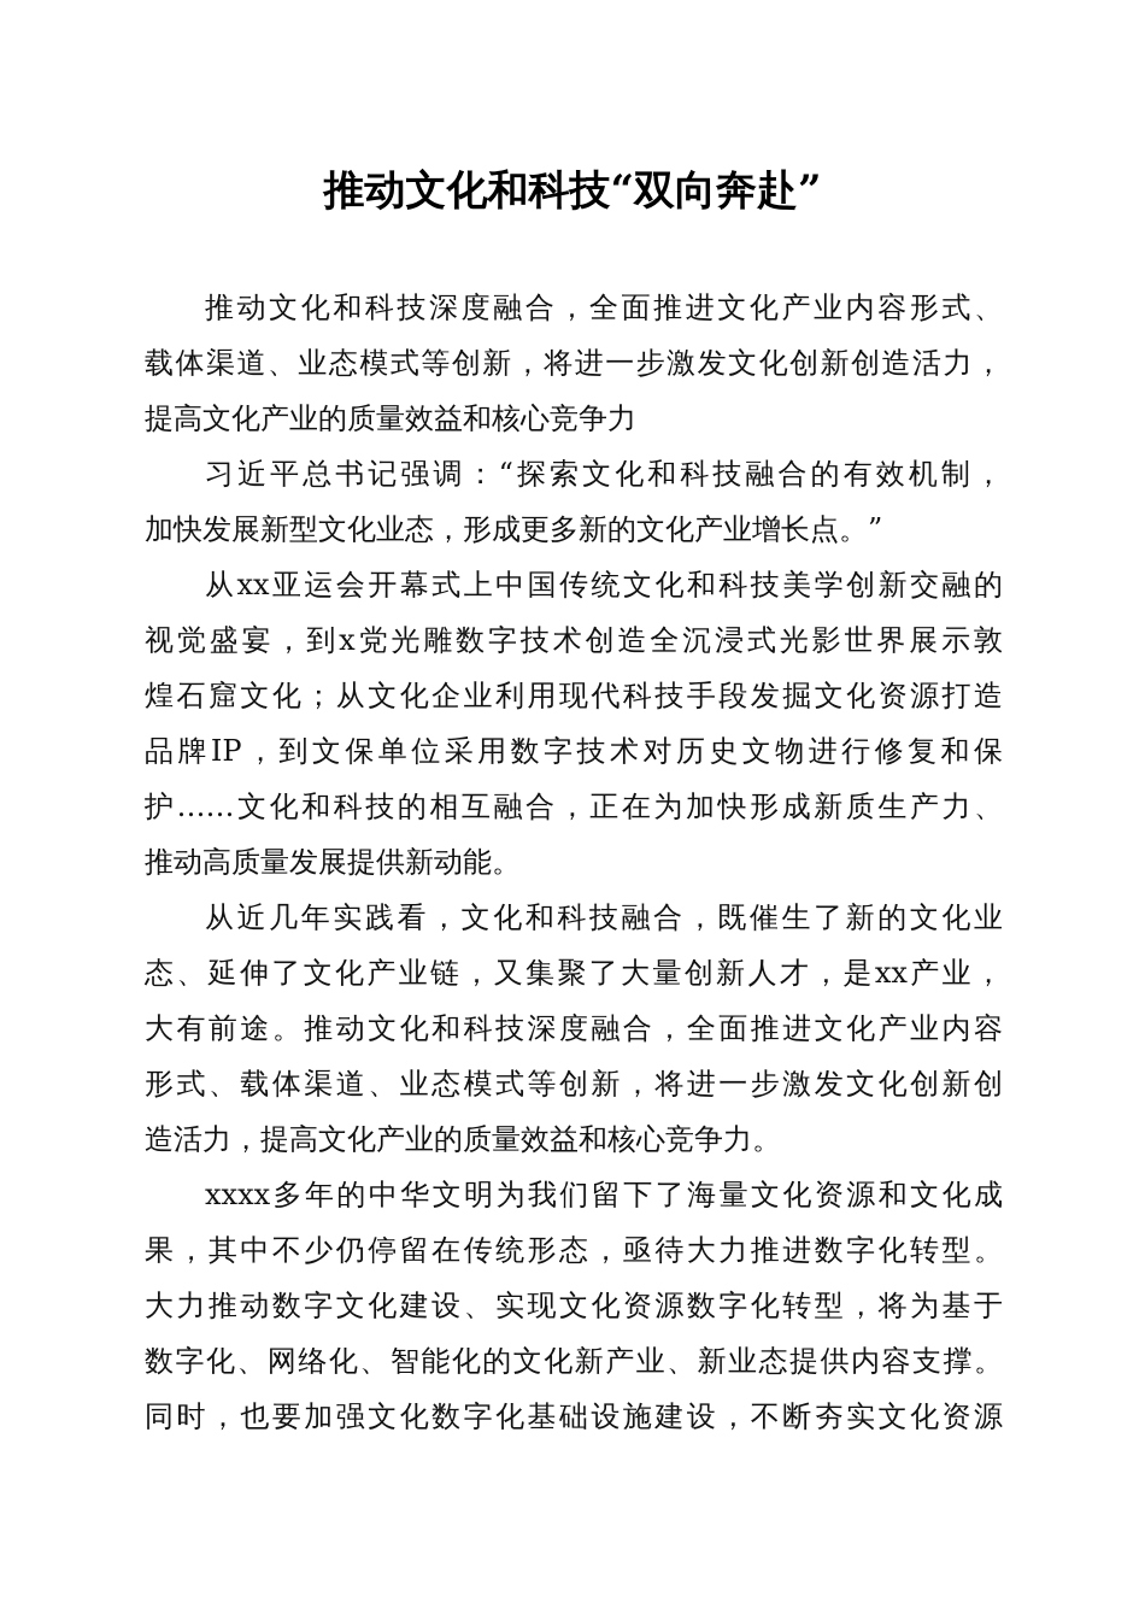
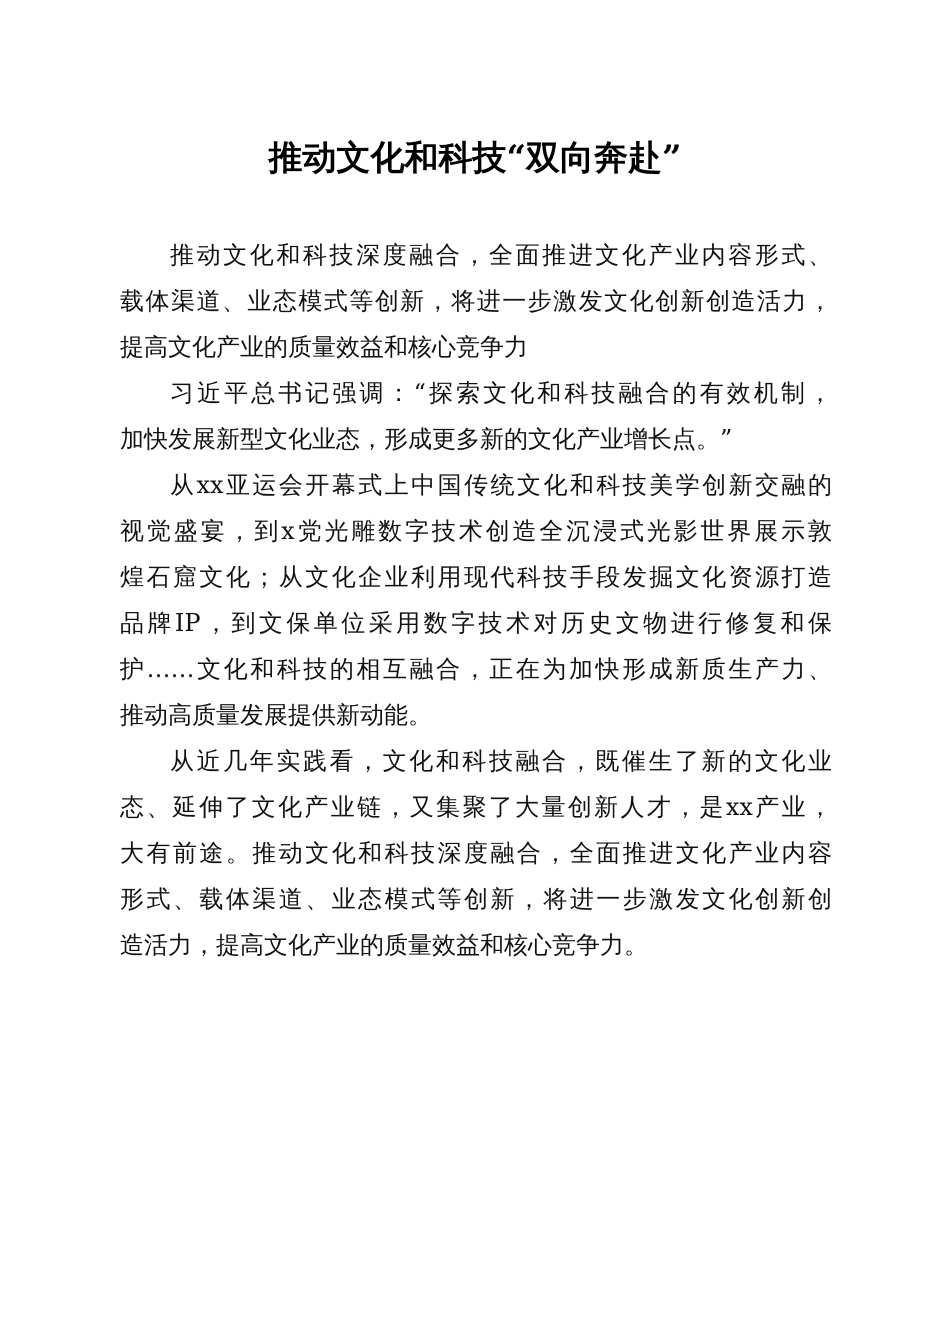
  推动文化和科技“双向奔赴”
  推动文化和科技深度融合，全面推进文化产业内容形式、
  载体渠道、业态模式等创新，将进一步激发文化创新创造活力，
  提高文化产业的质量效益和核心竞争力
  习近平总书记强调：“探索文化和科技融合的有效机制，
  加快发展新型文化业态，形成更多新的文化产业增长点。”
  从xx亚运会开幕式上中国传统文化和科技美学创新交融的
  视觉盛宴，到x党光雕数字技术创造全沉浸式光影世界展示敦
  煌石窟文化；从文化企业利用现代科技手段发掘文化资源打造
  品牌IP，到文保单位采用数字技术对历史文物进行修复和保
  护……文化和科技的相互融合，正在为加快形成新质生产力、
  推动高质量发展提供新动能。
  从近几年实践看，文化和科技融合，既催生了新的文化业
  态、延伸了文化产业链，又集聚了大量创新人才，是xx产业，
  大有前途。推动文化和科技深度融合，全面推进文化产业内容
  形式、载体渠道、业态模式等创新，将进一步激发文化创新创
  造活力，提高文化产业的质量效益和核心竞争力。
- xxxx多年的中华文明为我们留下了海量文化资源和文化成
- 果，其中不少仍停留在传统形态，亟待大力推进数字化转型。
- 大力推动数字文化建设、实现文化资源数字化转型，将为基于
- 数字化、网络化、智能化的文化新产业、新业态提供内容支撑。
- 同时，也要加强文化数字化基础设施建设，不断夯实文化资源
